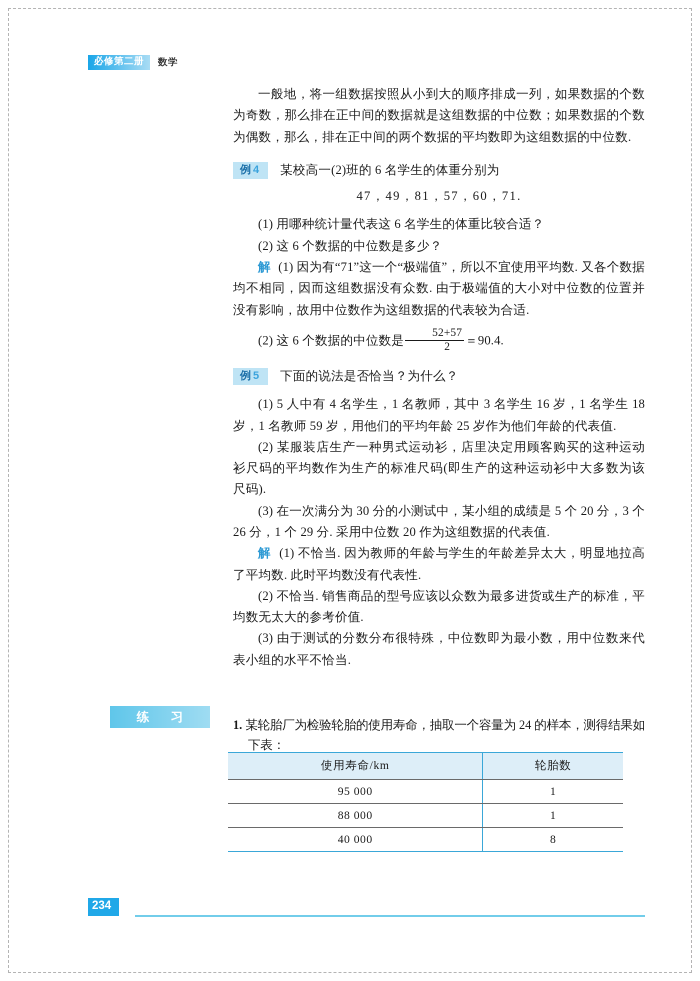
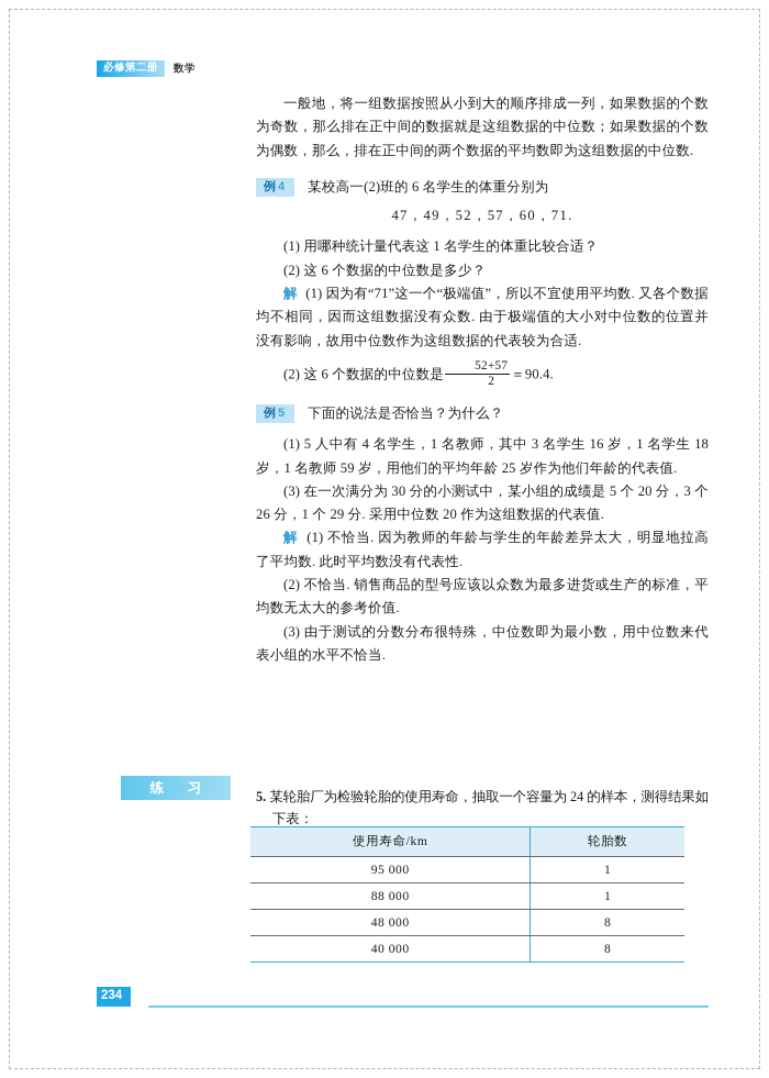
  必修第二册
  数学
  一般地，将一组数据按照从小到大的顺序排成一列，如果数据的个数为奇数，那么排在正中间的数据就是这组数据的中位数；如果数据的个数为偶数，那么，排在正中间的两个数据的平均数即为这组数据的中位数.
  例4 某校高一(2)班的 6 名学生的体重分别为
- 47，49，81，57，60，71.
+ 47，49，52，57，60，71.
- (1) 用哪种统计量代表这 6 名学生的体重比较合适？
+ (1) 用哪种统计量代表这 1 名学生的体重比较合适？
  (2) 这 6 个数据的中位数是多少？
  解 (1) 因为有“71”这一个“极端值”，所以不宜使用平均数. 又各个数据均不相同，因而这组数据没有众数. 由于极端值的大小对中位数的位置并没有影响，故用中位数作为这组数据的代表较为合适.
  (2) 这 6 个数据的中位数是
  52+57
  2
  ＝90.4.
  例5 下面的说法是否恰当？为什么？
  (1) 5 人中有 4 名学生，1 名教师，其中 3 名学生 16 岁，1 名学生 18 岁，1 名教师 59 岁，用他们的平均年龄 25 岁作为他们年龄的代表值.
- (2) 某服装店生产一种男式运动衫，店里决定用顾客购买的这种运动衫尺码的平均数作为生产的标准尺码(即生产的这种运动衫中大多数为该尺码).
  (3) 在一次满分为 30 分的小测试中，某小组的成绩是 5 个 20 分，3 个 26 分，1 个 29 分. 采用中位数 20 作为这组数据的代表值.
  解 (1) 不恰当. 因为教师的年龄与学生的年龄差异太大，明显地拉高了平均数. 此时平均数没有代表性.
  (2) 不恰当. 销售商品的型号应该以众数为最多进货或生产的标准，平均数无太大的参考价值.
  (3) 由于测试的分数分布很特殊，中位数即为最小数，用中位数来代表小组的水平不恰当.
  练 习
- 1. 某轮胎厂为检验轮胎的使用寿命，抽取一个容量为 24 的样本，测得结果如下表：
+ 5. 某轮胎厂为检验轮胎的使用寿命，抽取一个容量为 24 的样本，测得结果如下表：
  使用寿命/km	轮胎数
  95 000	1
  88 000	1
+ 48 000	8
  40 000	8
  234
